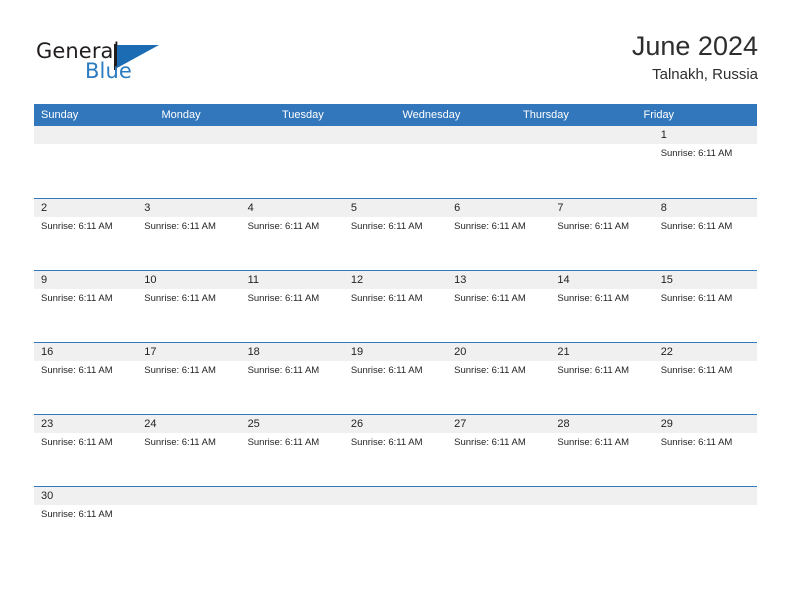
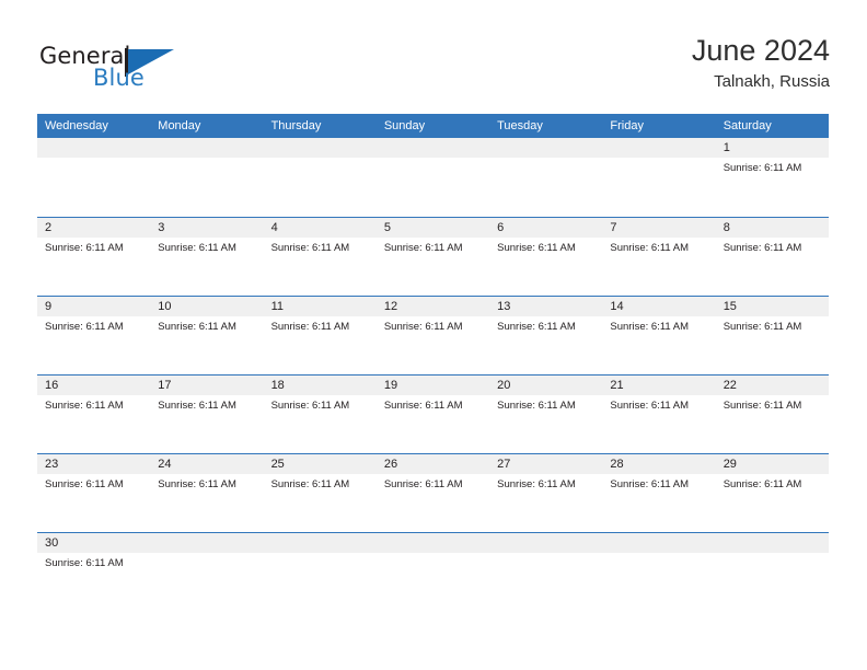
  Genera
  Blue
  June 2024
  Talnakh, Russia
- Sunday
+ Wednesday
  Monday
- Tuesday
+ Thursday
- Wednesday
+ Sunday
- Thursday
+ Tuesday
  Friday
+ Saturday
  1
  Sunrise: 6:11 AM
  2
  Sunrise: 6:11 AM
  3
  Sunrise: 6:11 AM
  4
  Sunrise: 6:11 AM
  5
  Sunrise: 6:11 AM
  6
  Sunrise: 6:11 AM
  7
  Sunrise: 6:11 AM
  8
  Sunrise: 6:11 AM
  9
  Sunrise: 6:11 AM
  10
  Sunrise: 6:11 AM
  11
  Sunrise: 6:11 AM
  12
  Sunrise: 6:11 AM
  13
  Sunrise: 6:11 AM
  14
  Sunrise: 6:11 AM
  15
  Sunrise: 6:11 AM
  16
  Sunrise: 6:11 AM
  17
  Sunrise: 6:11 AM
  18
  Sunrise: 6:11 AM
  19
  Sunrise: 6:11 AM
  20
  Sunrise: 6:11 AM
  21
  Sunrise: 6:11 AM
  22
  Sunrise: 6:11 AM
  23
  Sunrise: 6:11 AM
  24
  Sunrise: 6:11 AM
  25
  Sunrise: 6:11 AM
  26
  Sunrise: 6:11 AM
  27
  Sunrise: 6:11 AM
  28
  Sunrise: 6:11 AM
  29
  Sunrise: 6:11 AM
  30
  Sunrise: 6:11 AM
